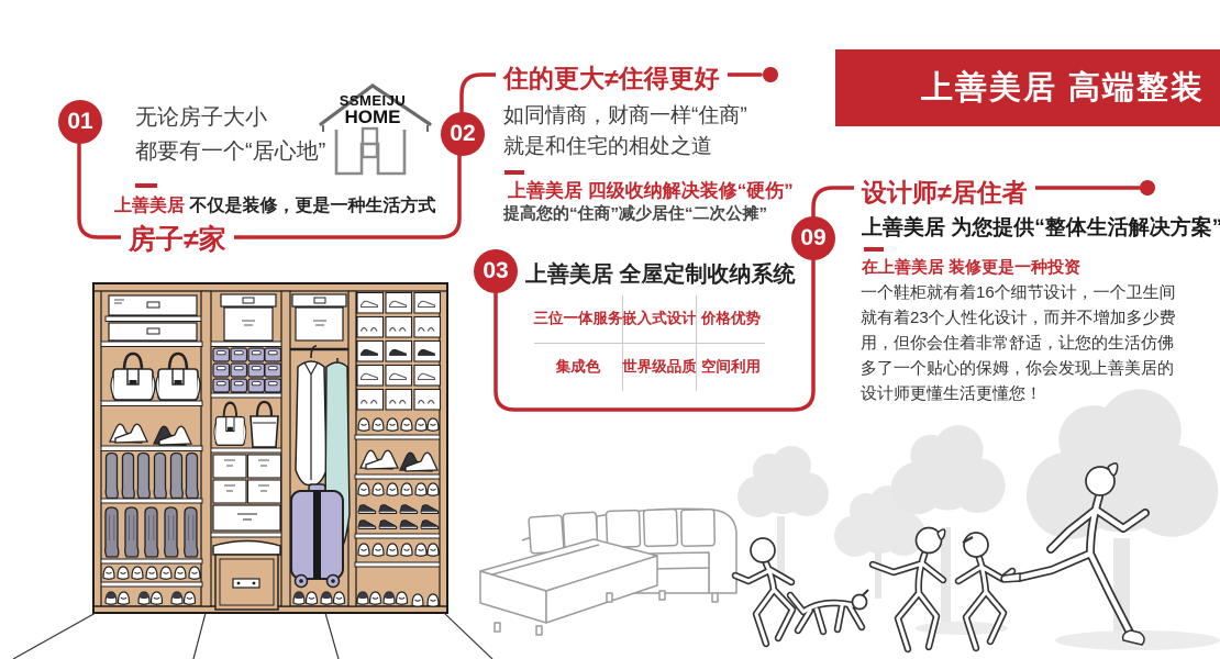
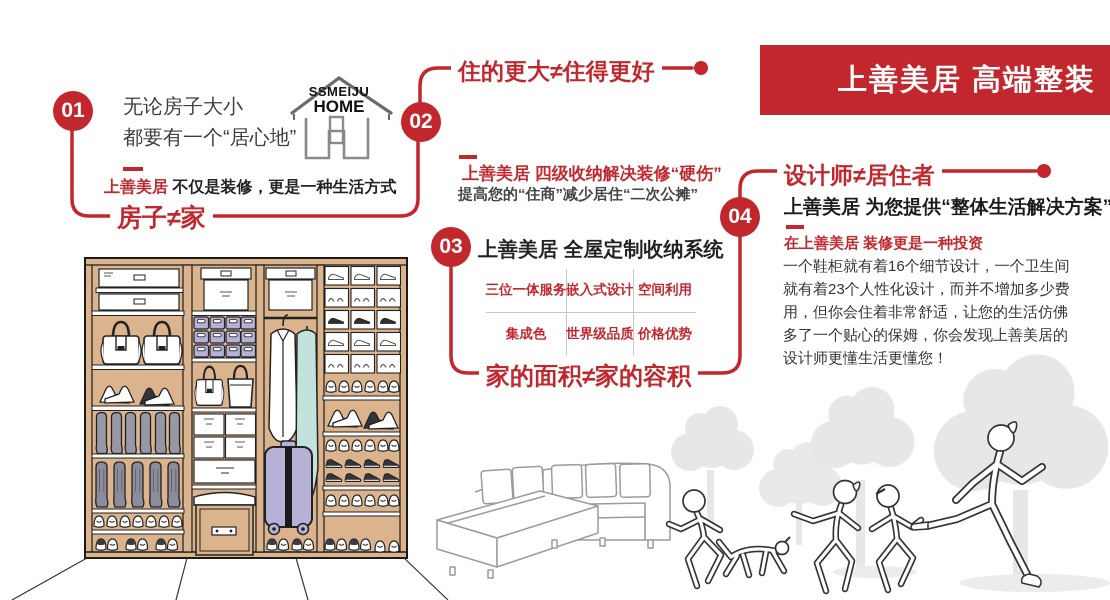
  上善美居 高端整装
  01
  无论房子大小
  都要有一个“居心地”
  SSMEIJU
  HOME
  上善美居 不仅是装修，更是一种生活方式
  房子≠家
  02
  住的更大≠住得更好
- 如同情商，财商一样“住商”
- 就是和住宅的相处之道
  上善美居 四级收纳解决装修“硬伤”
  提高您的“住商”减少居住“二次公摊”
  03
  上善美居 全屋定制收纳系统
  三位一体服务
  嵌入式设计
- 价格优势
+ 空间利用
  集成色
  世界级品质
- 空间利用
+ 价格优势
+ 家的面积≠家的容积
- 09
+ 04
  设计师≠居住者
  上善美居 为您提供“整体生活解决方案”
  在上善美居 装修更是一种投资
  一个鞋柜就有着16个细节设计，一个卫生间就有着23个人性化设计，而并不增加多少费用，但你会住着非常舒适，让您的生活仿佛多了一个贴心的保姆，你会发现上善美居的设计师更懂生活更懂您！
